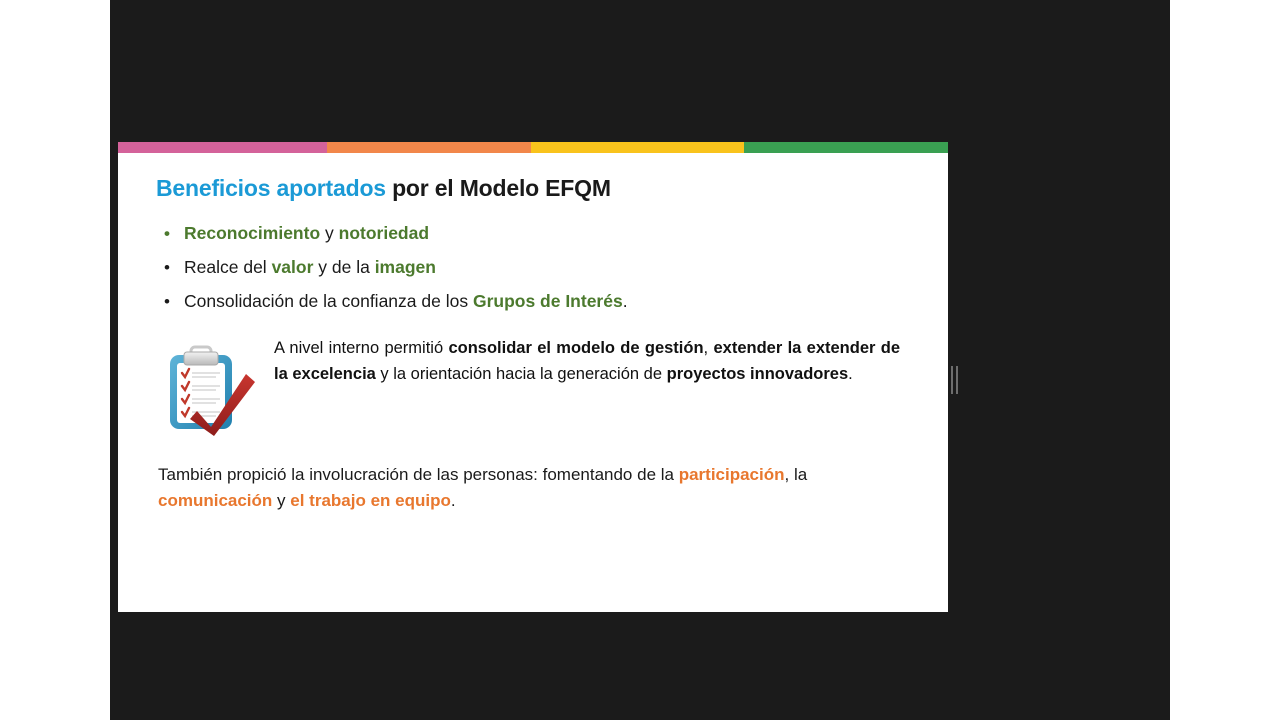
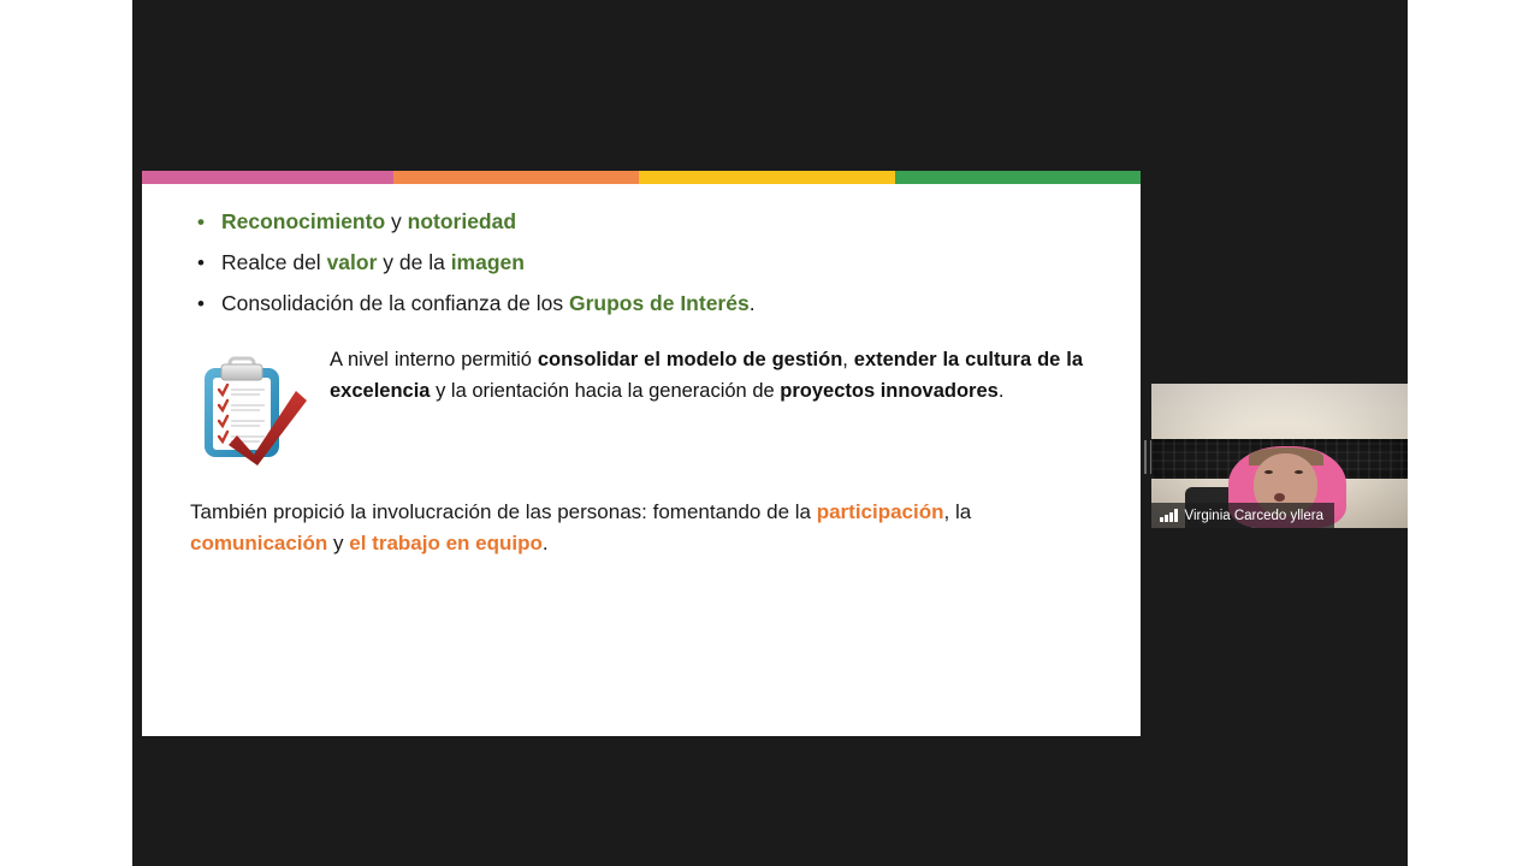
- Beneficios aportados por el Modelo EFQM
  •
  Reconocimiento y notoriedad
  •
  Realce del valor y de la imagen
  •
  Consolidación de la confianza de los Grupos de Interés.
- A nivel interno permitió consolidar el modelo de gestión, extender la extender de la excelencia y la orientación hacia la generación de proyectos innovadores.
+ A nivel interno permitió consolidar el modelo de gestión, extender la cultura de la excelencia y la orientación hacia la generación de proyectos innovadores.
  También propició la involucración de las personas: fomentando de la participación, la comunicación y el trabajo en equipo.
+ Virginia Carcedo yllera
